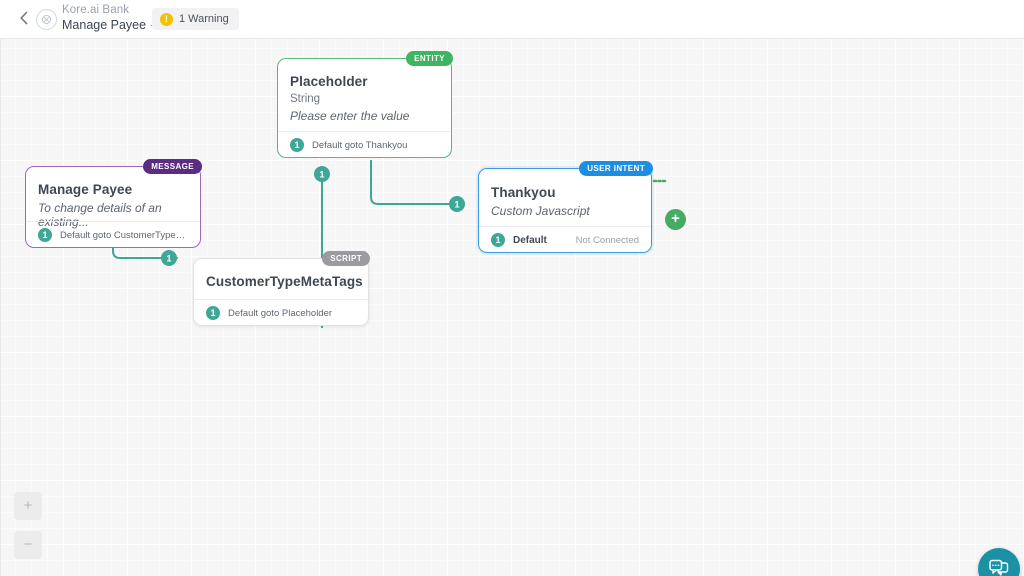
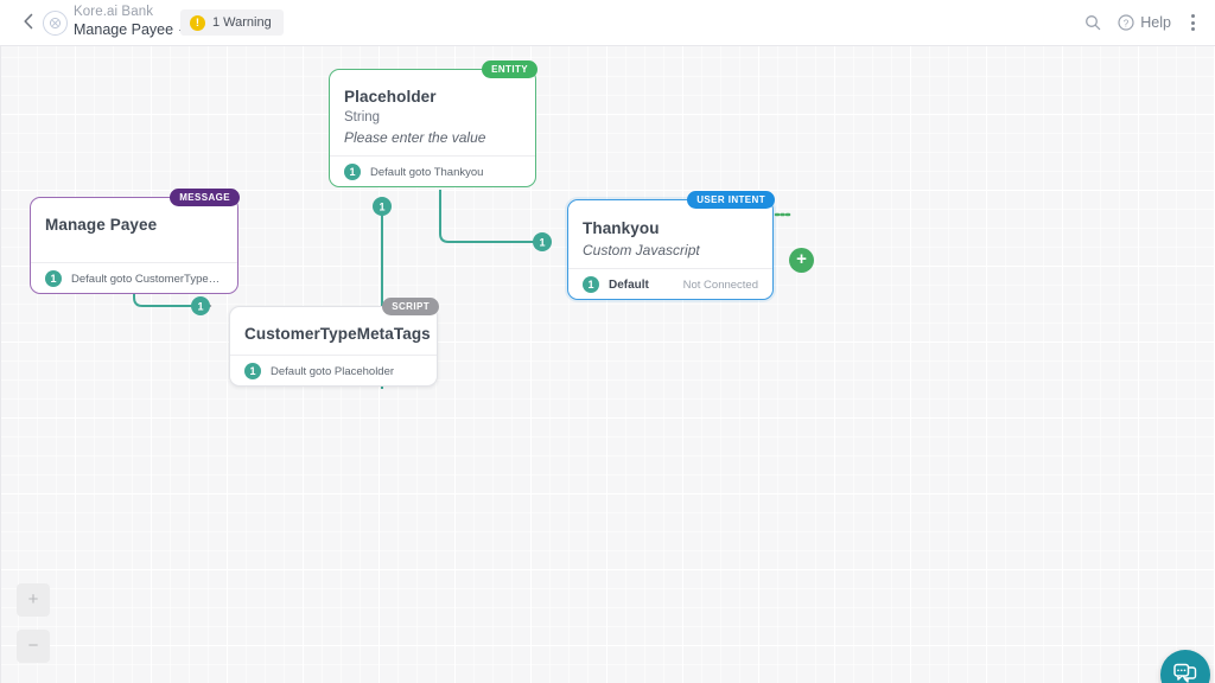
  Kore.ai Bank
  Manage Payee
  !
  1 Warning
+ ?
+ Help
  1
  1
  1
  MESSAGE
  Manage Payee
- To change details of an existing...
  1
  Default goto CustomerTypeMe
  ENTITY
  Placeholder
  String
  Please enter the value
  1
  Default goto Thankyou
  SCRIPT
  CustomerTypeMetaTags
  1
  Default goto Placeholder
  USER INTENT
  Thankyou
  Custom Javascript
  1
  Default
  Not Connected
  +
  +
  −
